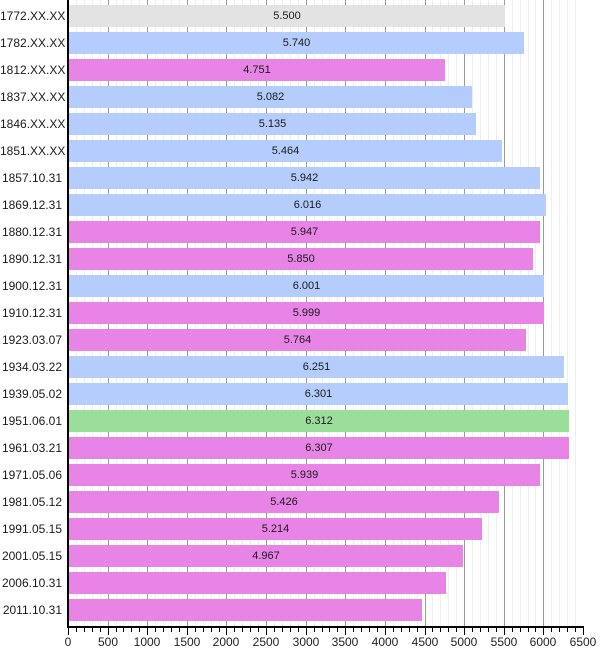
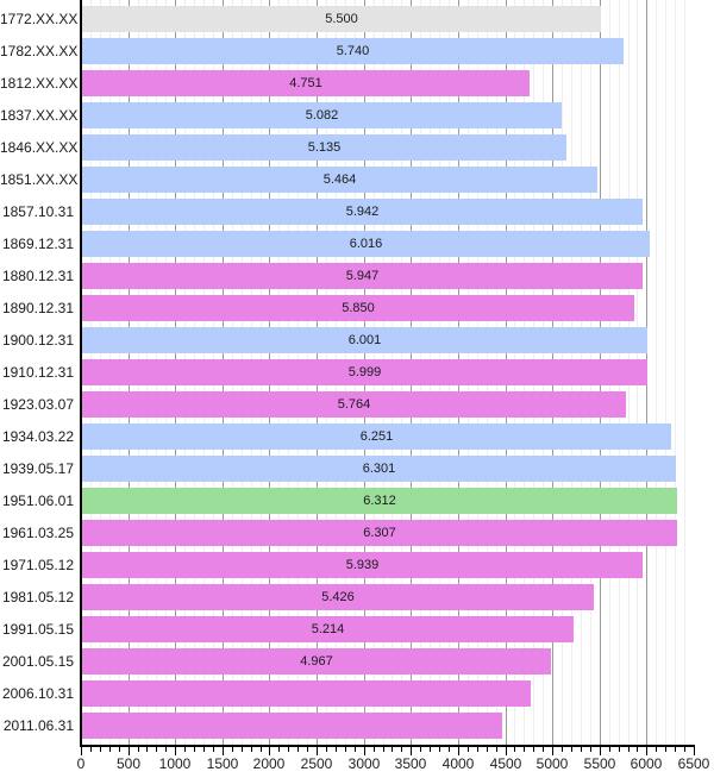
  0
  500
  1000
  1500
  2000
  2500
  3000
  3500
  4000
  4500
  5000
  5500
  6000
  6500
  1772.XX.XX
  5.500
  1782.XX.XX
  5.740
  1812.XX.XX
  4.751
  1837.XX.XX
  5.082
  1846.XX.XX
  5.135
  1851.XX.XX
  5.464
  1857.10.31
  5.942
  1869.12.31
  6.016
  1880.12.31
  5.947
  1890.12.31
  5.850
  1900.12.31
  6.001
  1910.12.31
  5.999
  1923.03.07
  5.764
  1934.03.22
  6.251
- 1939.05.02
+ 1939.05.17
  6.301
  1951.06.01
  6.312
- 1961.03.21
+ 1961.03.25
  6.307
- 1971.05.06
+ 1971.05.12
  5.939
  1981.05.12
  5.426
  1991.05.15
  5.214
  2001.05.15
  4.967
  2006.10.31
- 2011.10.31
+ 2011.06.31
